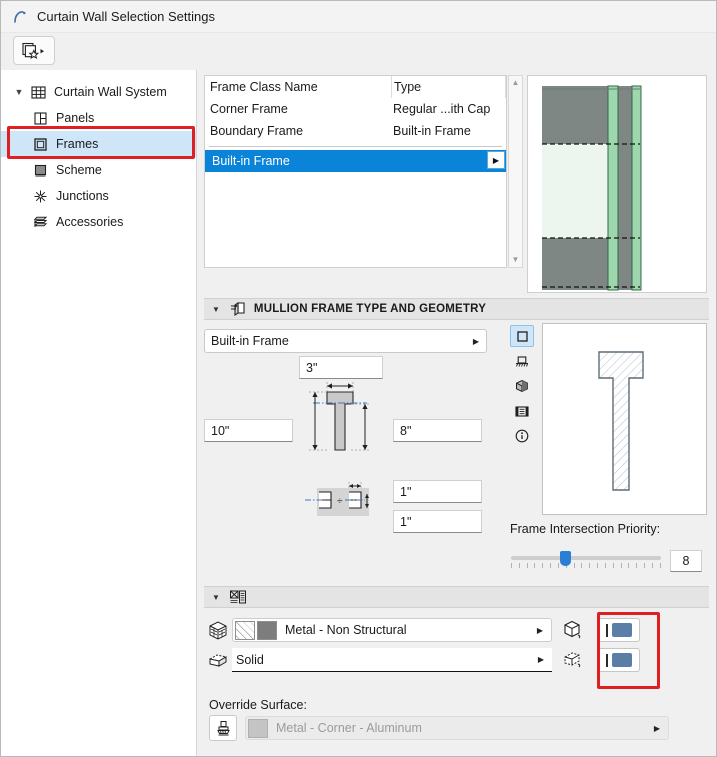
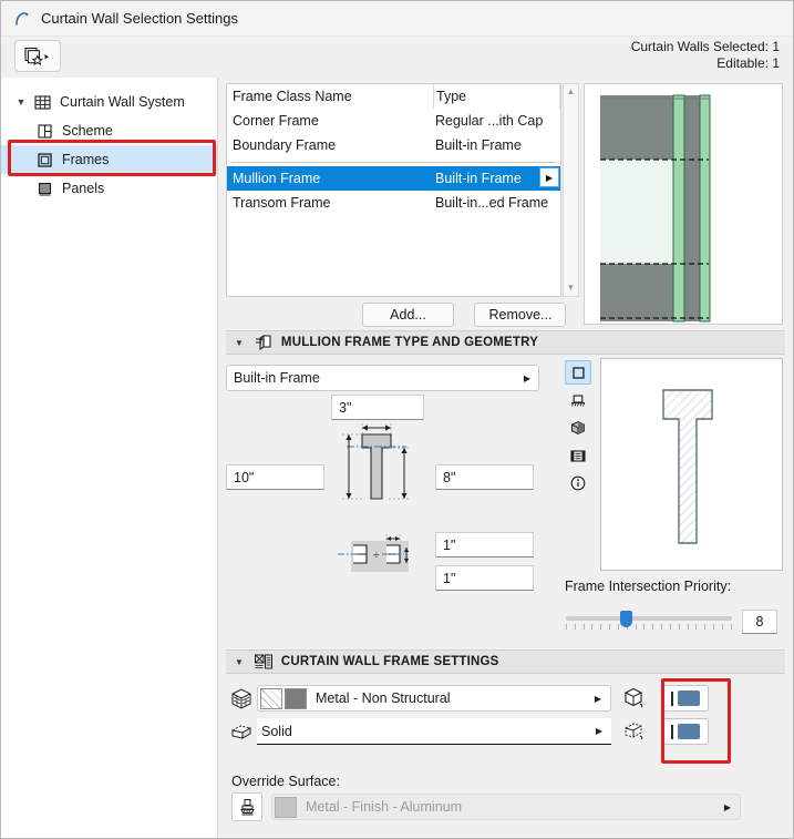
  Curtain Wall Selection Settings
+ Curtain Walls Selected: 1
+ Editable: 1
  ▼
  Curtain Wall System
- Panels
+ Scheme
  Frames
- Scheme
+ Panels
- Junctions
- Accessories
  Frame Class Name
  Type
  Corner Frame
  Regular ...ith Cap
  Boundary Frame
  Built-in Frame
+ Mullion Frame
  Built-in Frame
  ▶
+ Transom Frame
+ Built-in...ed Frame
  ▲
  ▼
+ Add... Remove...
  ▼
  MULLION FRAME TYPE AND GEOMETRY
  Built-in Frame
  ▶
  3"
  10"
  8"
  ÷
  1"
  1"
  Frame Intersection Priority:
  8
  ▼
+ CURTAIN WALL FRAME SETTINGS
  Metal - Non Structural
  ▶
  Solid
  ▶
  Override Surface:
- Metal - Corner - Aluminum
+ Metal - Finish - Aluminum
  ▶
